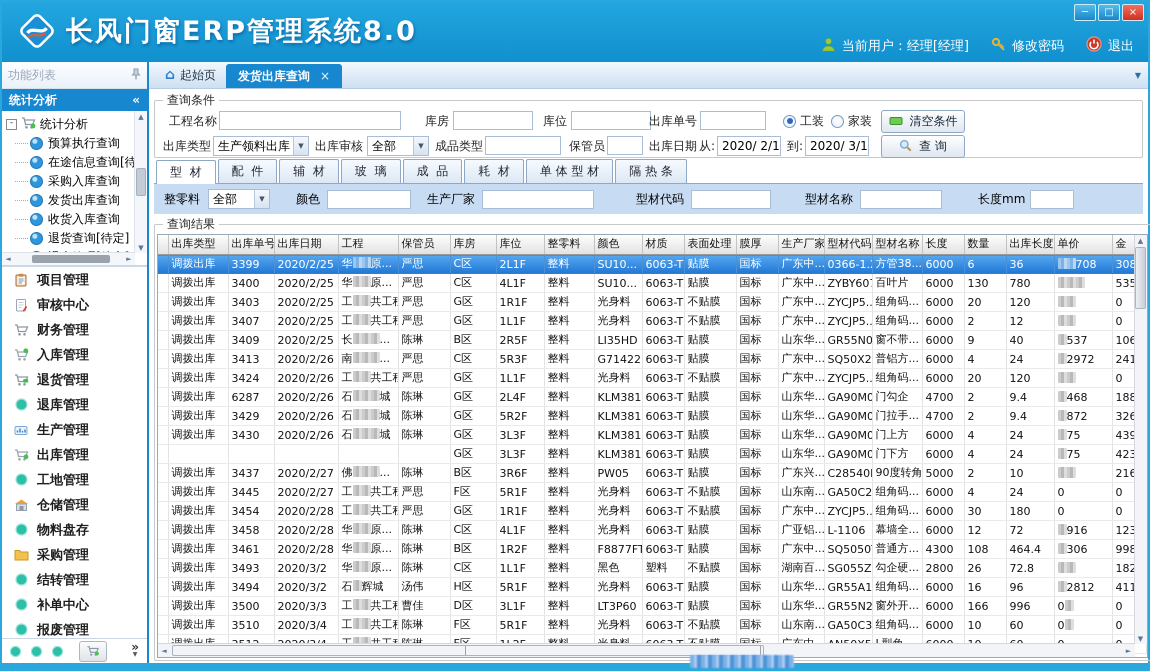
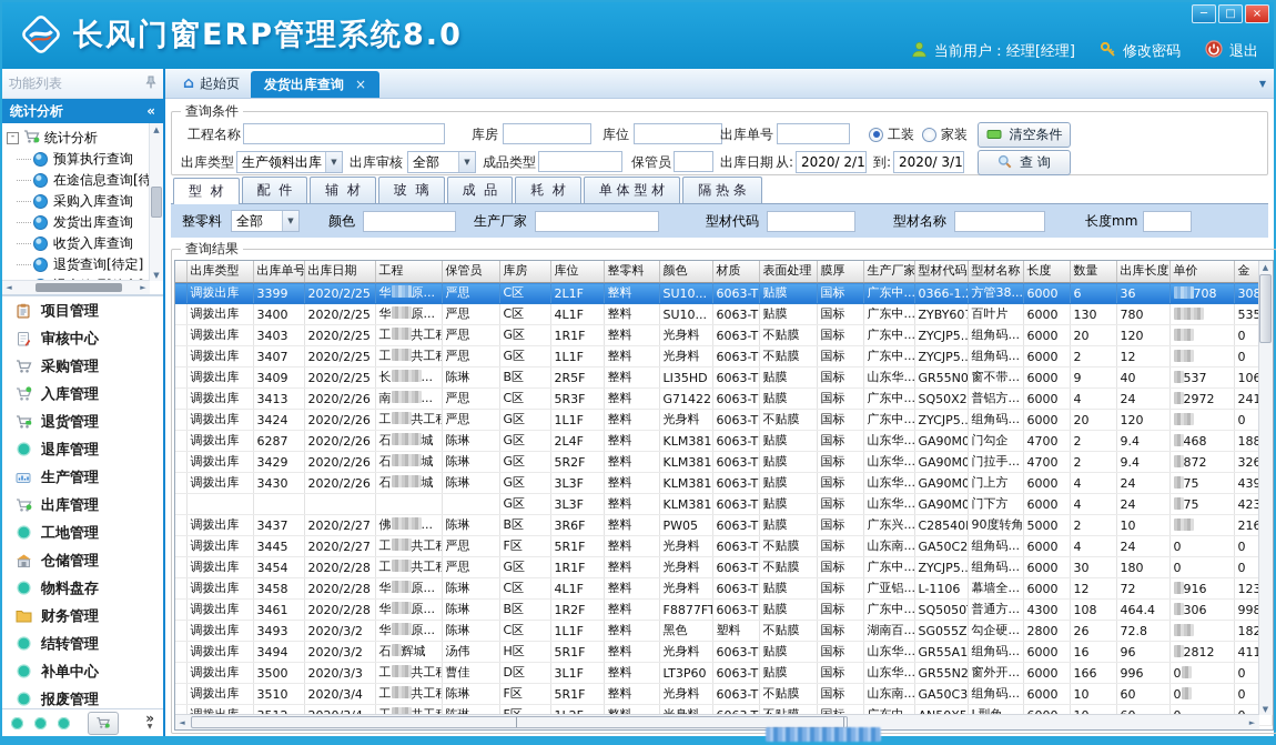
  长风门窗ERP管理系统8.0
  ─
  □
  ×
  当前用户：经理[经理]
  修改密码
  退出
  功能列表
  统计分析
  «
  -
  统计分析
  预算执行查询
  在途信息查询[待
  采购入库查询
  发货出库查询
  收货入库查询
  退货查询[待定]
  ▲
  ▼
  ◄
  ►
  项目管理
  审核中心
- 财务管理
+ 采购管理
  入库管理
  退货管理
  退库管理
  生产管理
  出库管理
  工地管理
  仓储管理
  物料盘存
- 采购管理
+ 财务管理
  结转管理
  补单中心
  报废管理
  »
  ⌂
  起始页
  发货出库查询
  ×
  ▼
  查询条件
  工程名称
  库房
  库位
  出库单号
  工装
  家装
  清空条件
  出库类型
  生产领料出库
  ▼
  出库审核
  全部
  ▼
  成品类型
  保管员
  出库日期
  从:
  2020/ 2/1
  到:
  2020/ 3/1
  查 询
  型 材
  配 件
  辅 材
  玻 璃
  成 品
  耗 材
  单 体 型 材
  隔 热 条
  整零料
  全部
  ▼
  颜色
  生产厂家
  型材代码
  型材名称
  长度mm
  查询结果
  	出库类型	出库单号	出库日期	工程	保管员	库房	库位	整零料	颜色	材质	表面处理	膜厚	生产厂家	型材代码	型材名称	长度	数量	出库长度	单价	金
  	调拨出库	3399	2020/2/25	华 原...	严思	C区	2L1F	整料	SU10...	6063-T	贴膜	国标	广东中...	0366-1.	方管38...	6000	6	36	708	30
  	调拨出库	3400	2020/2/25	华 原...	严思	C区	4L1F	整料	SU10...	6063-T	贴膜	国标	广东中...	ZYBY60	百叶片	6000	130	780		53
  	调拨出库	3403	2020/2/25	工 共工	严思	G区	1R1F	整料	光身料	6063-T	不贴膜	国标	广东中...	ZYCJP5..	组角码...	6000	20	120		0
  	调拨出库	3407	2020/2/25	工 共工	严思	G区	1L1F	整料	光身料	6063-T	不贴膜	国标	广东中...	ZYCJP5..	组角码...	6000	2	12		0
  	调拨出库	3409	2020/2/25	长 ...	陈琳	B区	2R5F	整料	LI35HD	6063-T	贴膜	国标	山东华...	GR55N0	窗不带...	6000	9	40	537	10
  	调拨出库	3413	2020/2/26	南 ...	严思	C区	5R3F	整料	G71422	6063-T	贴膜	国标	广东中...	SQ50X2	普铝方...	6000	4	24	2972	24
  	调拨出库	3424	2020/2/26	工 共工	严思	G区	1L1F	整料	光身料	6063-T	不贴膜	国标	广东中...	ZYCJP5..	组角码...	6000	20	120		0
  	调拨出库	6287	2020/2/26	石 城	陈琳	G区	2L4F	整料	KLM381	6063-T	贴膜	国标	山东华...	GA90M0	门勾企	4700	2	9.4	468	18
  	调拨出库	3429	2020/2/26	石 城	陈琳	G区	5R2F	整料	KLM381	6063-T	贴膜	国标	山东华...	GA90M0	门拉手...	4700	2	9.4	872	32
  	调拨出库	3430	2020/2/26	石 城	陈琳	G区	3L3F	整料	KLM381	6063-T	贴膜	国标	山东华...	GA90M0	门上方	6000	4	24	75	43
  						G区	3L3F	整料	KLM381	6063-T	贴膜	国标	山东华...	GA90M0	门下方	6000	4	24	75	42
  	调拨出库	3437	2020/2/27	佛 ...	陈琳	B区	3R6F	整料	PW05	6063-T	贴膜	国标	广东兴...	C28540	90度转角	5000	2	10		21
  	调拨出库	3445	2020/2/27	工 共工	严思	F区	5R1F	整料	光身料	6063-T	不贴膜	国标	山东南...	GA50C2	组角码...	6000	4	24	0	0
  	调拨出库	3454	2020/2/28	工 共工	严思	G区	1R1F	整料	光身料	6063-T	不贴膜	国标	广东中...	ZYCJP5..	组角码...	6000	30	180	0	0
  	调拨出库	3458	2020/2/28	华 原...	陈琳	C区	4L1F	整料	光身料	6063-T	贴膜	国标	广亚铝...	L-1106	幕墙全...	6000	12	72	916	12
  	调拨出库	3461	2020/2/28	华 原...	陈琳	B区	1R2F	整料	F8877FT	6063-T	贴膜	国标	广东中...	SQ5050	普通方...	4300	108	464.4	306	99
  	调拨出库	3493	2020/3/2	华 原...	陈琳	C区	1L1F	整料	黑色	塑料	不贴膜	国标	湖南百...	SG055Z	勾企硬...	2800	26	72.8		18
  	调拨出库	3494	2020/3/2	石 辉城	汤伟	H区	5R1F	整料	光身料	6063-T	贴膜	国标	山东华...	GR55A1	组角码...	6000	16	96	2812	41
  	调拨出库	3500	2020/3/3	工 共工	曹佳	D区	3L1F	整料	LT3P60	6063-T	贴膜	国标	山东华...	GR55N2	窗外开...	6000	166	996	0	0
  	调拨出库	3510	2020/3/4	工 共工	陈琳	F区	5R1F	整料	光身料	6063-T	不贴膜	国标	山东南...	GA50C3	组角码...	6000	10	60	0	0
  ▲
  ▼
  ◄
  ►
